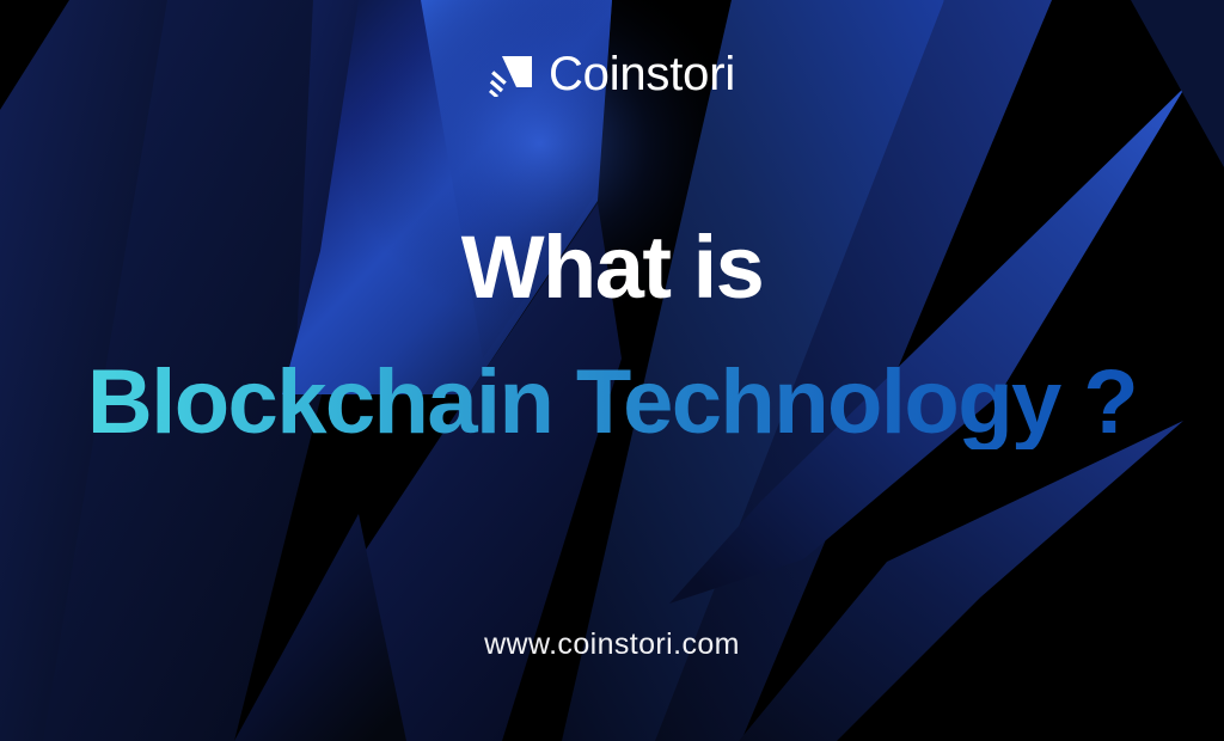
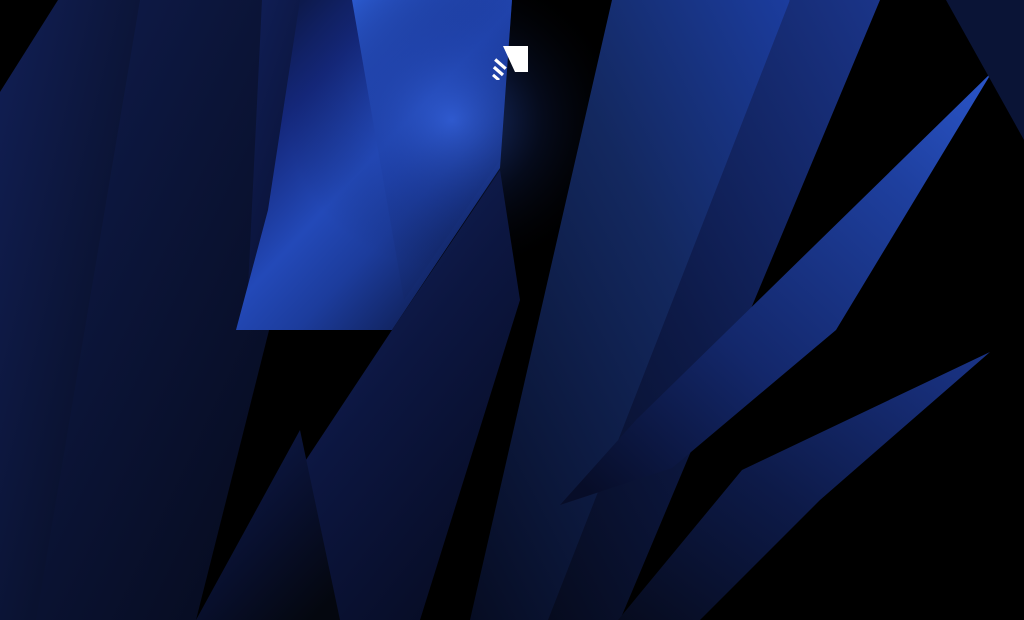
- Coinstori
- What is
- Blockchain Technology ?
- www.coinstori.com
